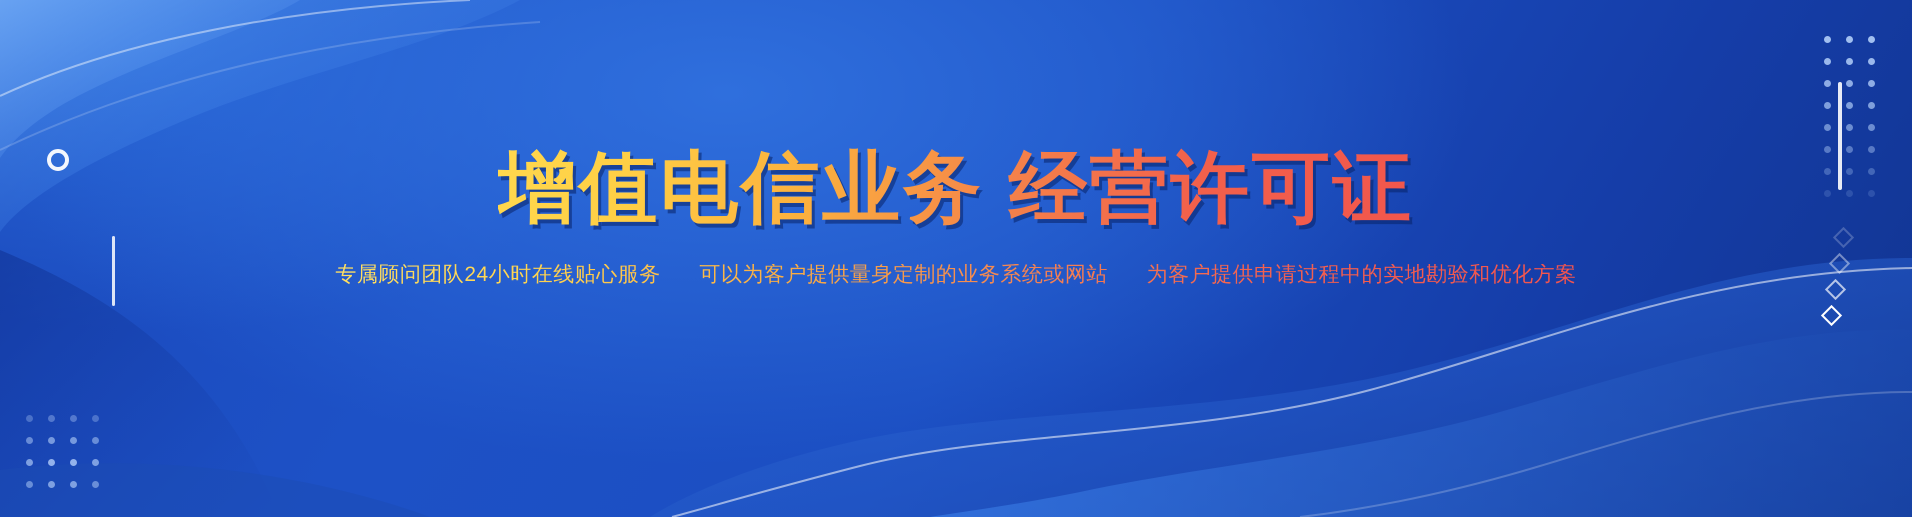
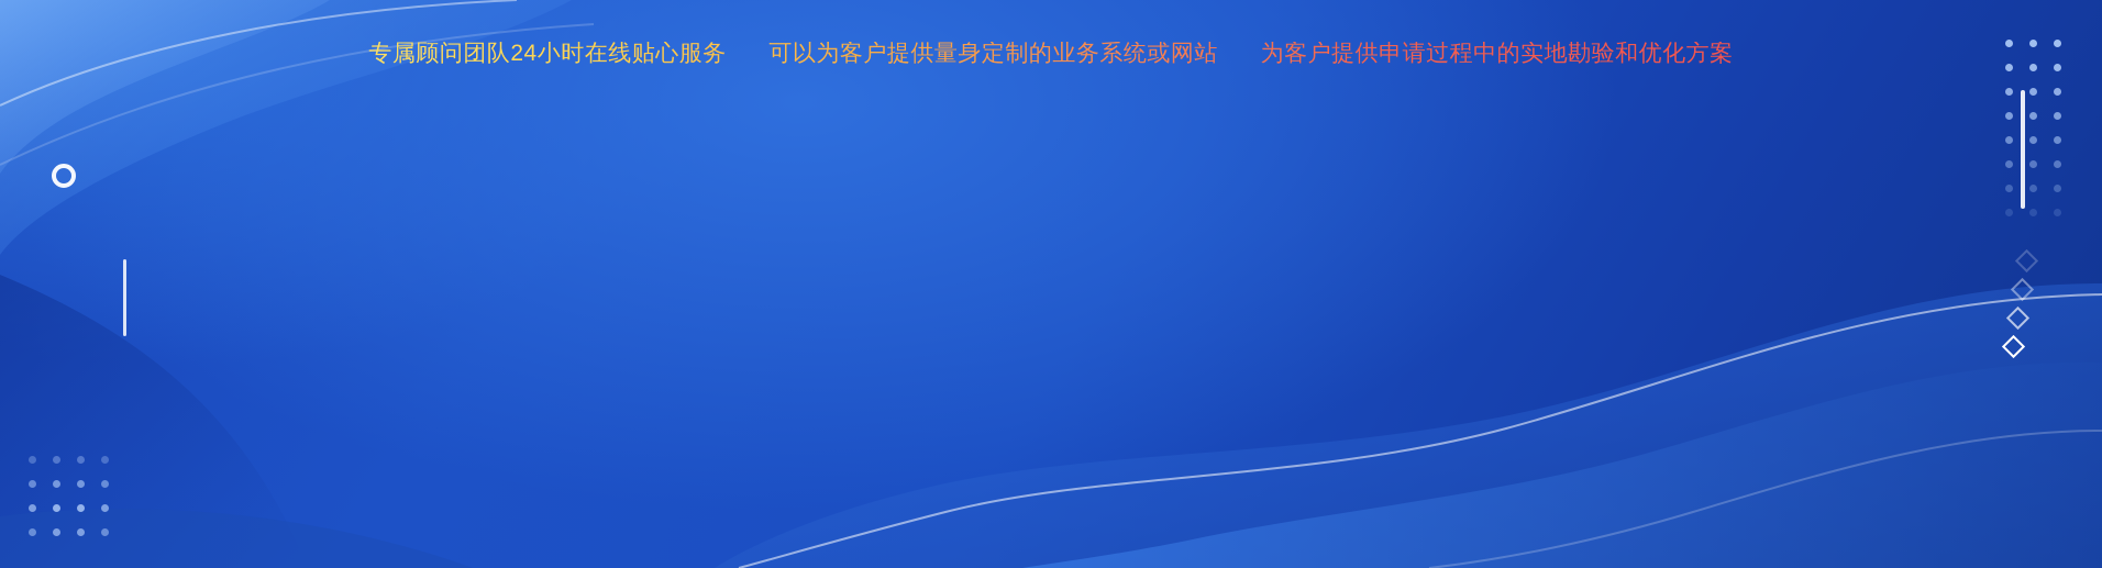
- 增值电信业务 经营许可证
  专属顾问团队24小时在线贴心服务 可以为客户提供量身定制的业务系统或网站 为客户提供申请过程中的实地勘验和优化方案
